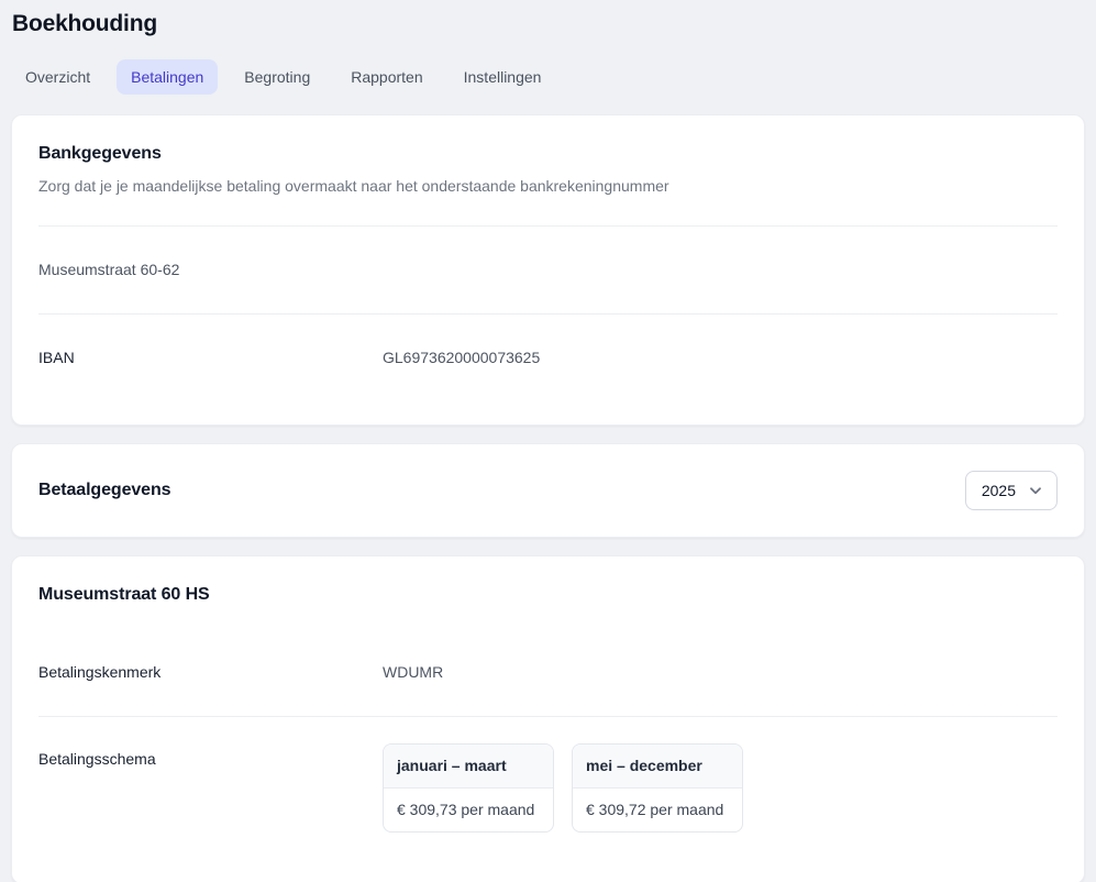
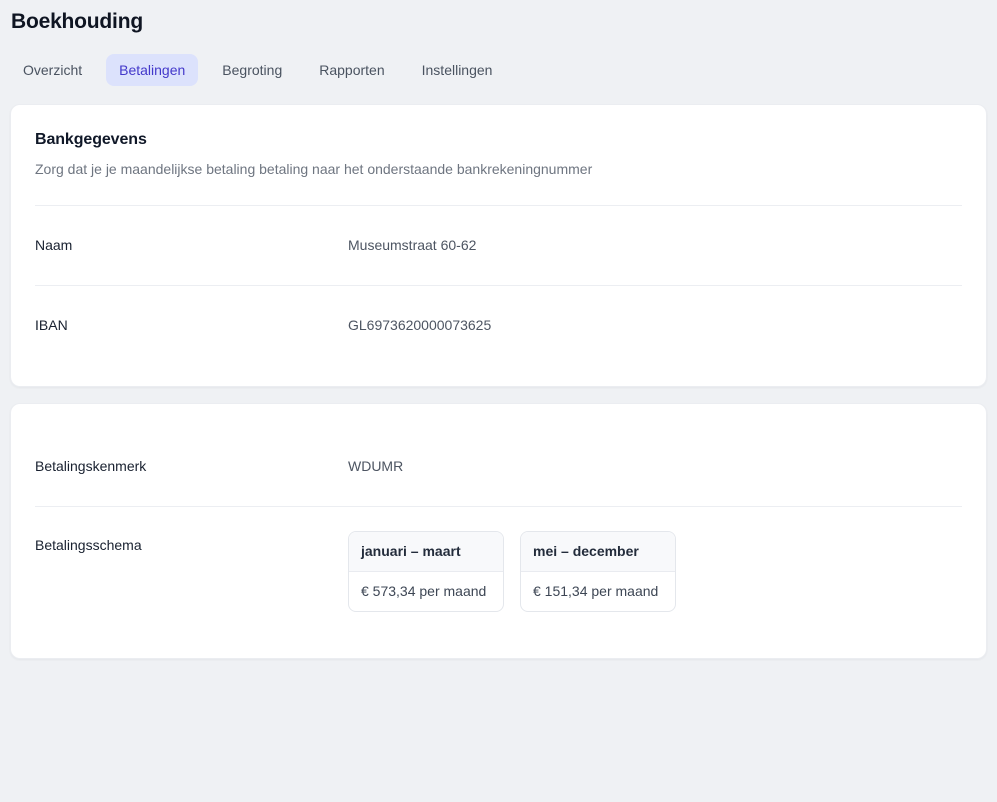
  Boekhouding
  Overzicht
  Betalingen
  Begroting
  Rapporten
  Instellingen
  Bankgegevens
- Zorg dat je je maandelijkse betaling overmaakt naar het onderstaande bankrekeningnummer
+ Zorg dat je je maandelijkse betaling betaling naar het onderstaande bankrekeningnummer
+ Naam
  Museumstraat 60-62
  IBAN
  GL6973620000073625
- Betaalgegevens
- 2025
- Museumstraat 60 HS
  Betalingskenmerk
  WDUMR
  Betalingsschema
  januari – maart
- € 309,73 per maand
+ € 573,34 per maand
  mei – december
- € 309,72 per maand
+ € 151,34 per maand
